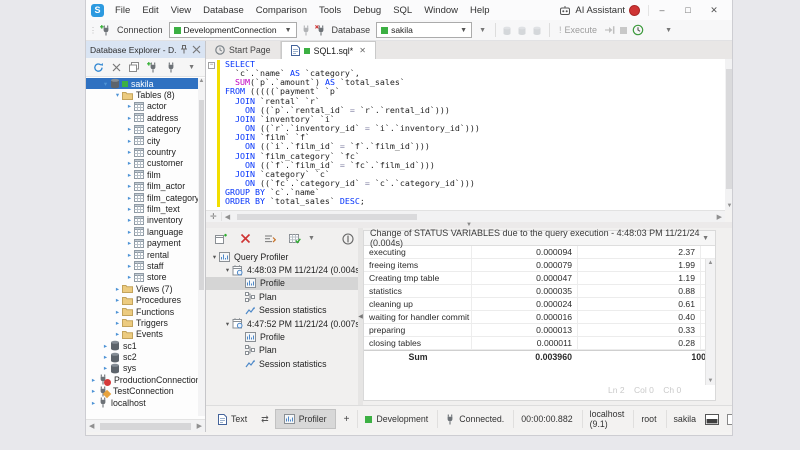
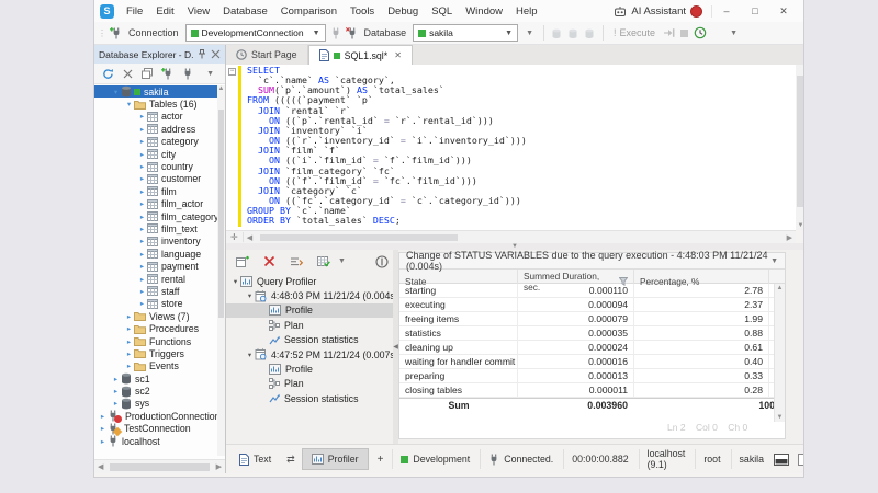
  S
  File
  Edit
  View
  Database
  Comparison
  Tools
  Debug
  SQL
  Window
  Help
  AI Assistant
  –
  □
  ✕
  ⋮
  Connection
  DevelopmentConnection
  Database
  sakila
  !
  Execute
  Database Explorer - D.
  sakila
- Tables (8)
+ Tables (16)
  actor
  address
  category
  city
  country
  customer
  film
  film_actor
  film_categor
  film_text
  inventory
  language
  payment
  rental
  staff
  store
  Views (7)
  Procedures
  Functions
  Triggers
  Events
  sc1
  sc2
  sys
  ProductionConnectio
  TestConnection
  localhost
  Start Page
  SQL1.sql*
  ✕
  SELECT
  `c`.`name` AS `category`,
  SUM(`p`.`amount`) AS `total_sales`
  FROM (((((`payment` `p`
  JOIN `rental` `r`
  ON ((`p`.`rental_id` = `r`.`rental_id`)))
  JOIN `inventory` `i`
  ON ((`r`.`inventory_id` = `i`.`inventory_id`)))
  JOIN `film` `f`
  ON ((`i`.`film_id` = `f`.`film_id`)))
  JOIN `film_category` `fc`
  ON ((`f`.`film_id` = `fc`.`film_id`)))
  JOIN `category` `c`
  ON ((`fc`.`category_id` = `c`.`category_id`)))
  GROUP BY `c`.`name`
  ORDER BY `total_sales` DESC;
  ✛
  Query Profiler
  4:48:03 PM 11/21/24 (0.004
  Profile
  Plan
  Session statistics
  4:47:52 PM 11/21/24 (0.007
  Profile
  Plan
  Session statistics
  Change of STATUS VARIABLES due to the query execution - 4:48:03 PM 11/21/24 (0.004s)
+ State
+ Summed Duration, sec.
+ Percentage, %
+ starting
+ 0.000110
+ 2.78
  executing
  0.000094
  2.37
  freeing items
  0.000079
  1.99
- Creating tmp table
- 0.000047
- 1.19
  statistics
  0.000035
  0.88
  cleaning up
  0.000024
  0.61
  waiting for handler commit
  0.000016
  0.40
  preparing
  0.000013
  0.33
  closing tables
  0.000011
  0.28
  Sum
  0.003960
  100
  Ln 2 Col 0 Ch 0
  Text
  ⇄
  Profiler
  +
  Development
  Connected.
  00:00:00.882
  localhost (9.1)
  root
  sakila
